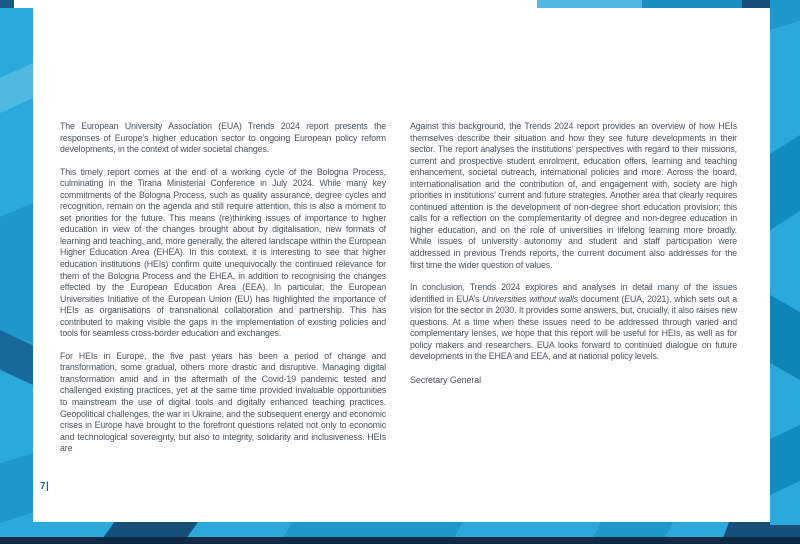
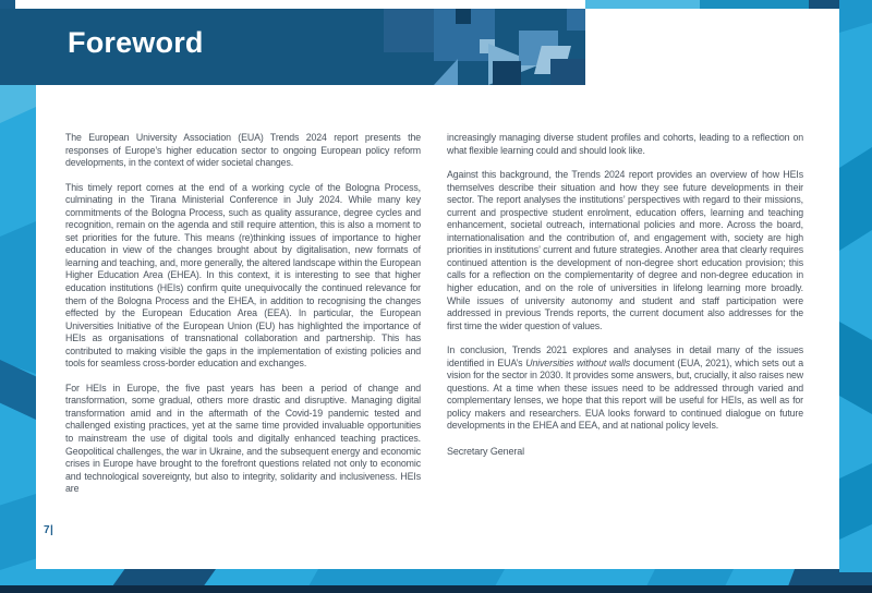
+ Foreword
  The European University Association (EUA) Trends 2024 report presents the responses of Europe’s higher education sector to ongoing European policy reform developments, in the context of wider societal changes.
  This timely report comes at the end of a working cycle of the Bologna Process, culminating in the Tirana Ministerial Conference in July 2024. While many key commitments of the Bologna Process, such as quality assurance, degree cycles and recognition, remain on the agenda and still require attention, this is also a moment to set priorities for the future. This means (re)thinking issues of importance to higher education in view of the changes brought about by digitalisation, new formats of learning and teaching, and, more generally, the altered landscape within the European Higher Education Area (EHEA). In this context, it is interesting to see that higher education institutions (HEIs) confirm quite unequivocally the continued relevance for them of the Bologna Process and the EHEA, in addition to recognising the changes effected by the European Education Area (EEA). In particular, the European Universities Initiative of the European Union (EU) has highlighted the importance of HEIs as organisations of transnational collaboration and partnership. This has contributed to making visible the gaps in the implementation of existing policies and tools for seamless cross-border education and exchanges.
  For HEIs in Europe, the five past years has been a period of change and transformation, some gradual, others more drastic and disruptive. Managing digital transformation amid and in the aftermath of the Covid-19 pandemic tested and challenged existing practices, yet at the same time provided invaluable opportunities to mainstream the use of digital tools and digitally enhanced teaching practices. Geopolitical challenges, the war in Ukraine, and the subsequent energy and economic crises in Europe have brought to the forefront questions related not only to economic and technological sovereignty, but also to integrity, solidarity and inclusiveness. HEIs are
+ increasingly managing diverse student profiles and cohorts, leading to a reflection on what flexible learning could and should look like.
  Against this background, the Trends 2024 report provides an overview of how HEIs themselves describe their situation and how they see future developments in their sector. The report analyses the institutions’ perspectives with regard to their missions, current and prospective student enrolment, education offers, learning and teaching enhancement, societal outreach, international policies and more. Across the board, internationalisation and the contribution of, and engagement with, society are high priorities in institutions’ current and future strategies. Another area that clearly requires continued attention is the development of non-degree short education provision; this calls for a reflection on the complementarity of degree and non-degree education in higher education, and on the role of universities in lifelong learning more broadly. While issues of university autonomy and student and staff participation were addressed in previous Trends reports, the current document also addresses for the first time the wider question of values.
- In conclusion, Trends 2024 explores and analyses in detail many of the issues identified in EUA’s Universities without walls document (EUA, 2021), which sets out a vision for the sector in 2030. It provides some answers, but, crucially, it also raises new questions. At a time when these issues need to be addressed through varied and complementary lenses, we hope that this report will be useful for HEIs, as well as for policy makers and researchers. EUA looks forward to continued dialogue on future developments in the EHEA and EEA, and at national policy levels.
+ In conclusion, Trends 2021 explores and analyses in detail many of the issues identified in EUA’s Universities without walls document (EUA, 2021), which sets out a vision for the sector in 2030. It provides some answers, but, crucially, it also raises new questions. At a time when these issues need to be addressed through varied and complementary lenses, we hope that this report will be useful for HEIs, as well as for policy makers and researchers. EUA looks forward to continued dialogue on future developments in the EHEA and EEA, and at national policy levels.
  Secretary General
  7|
